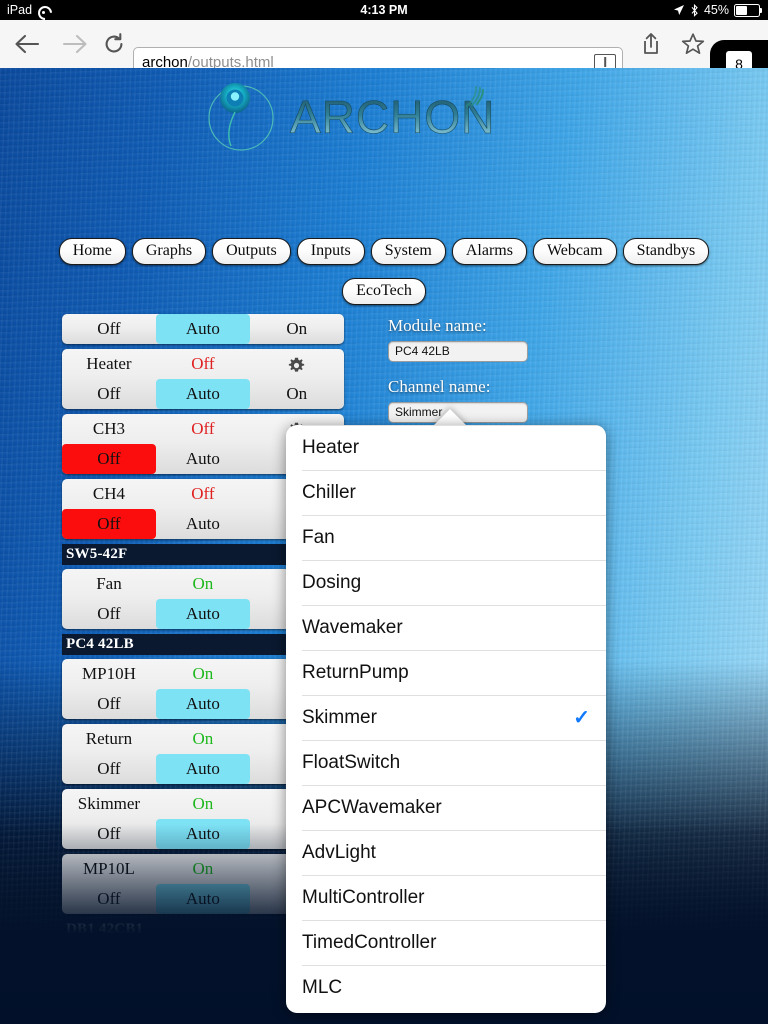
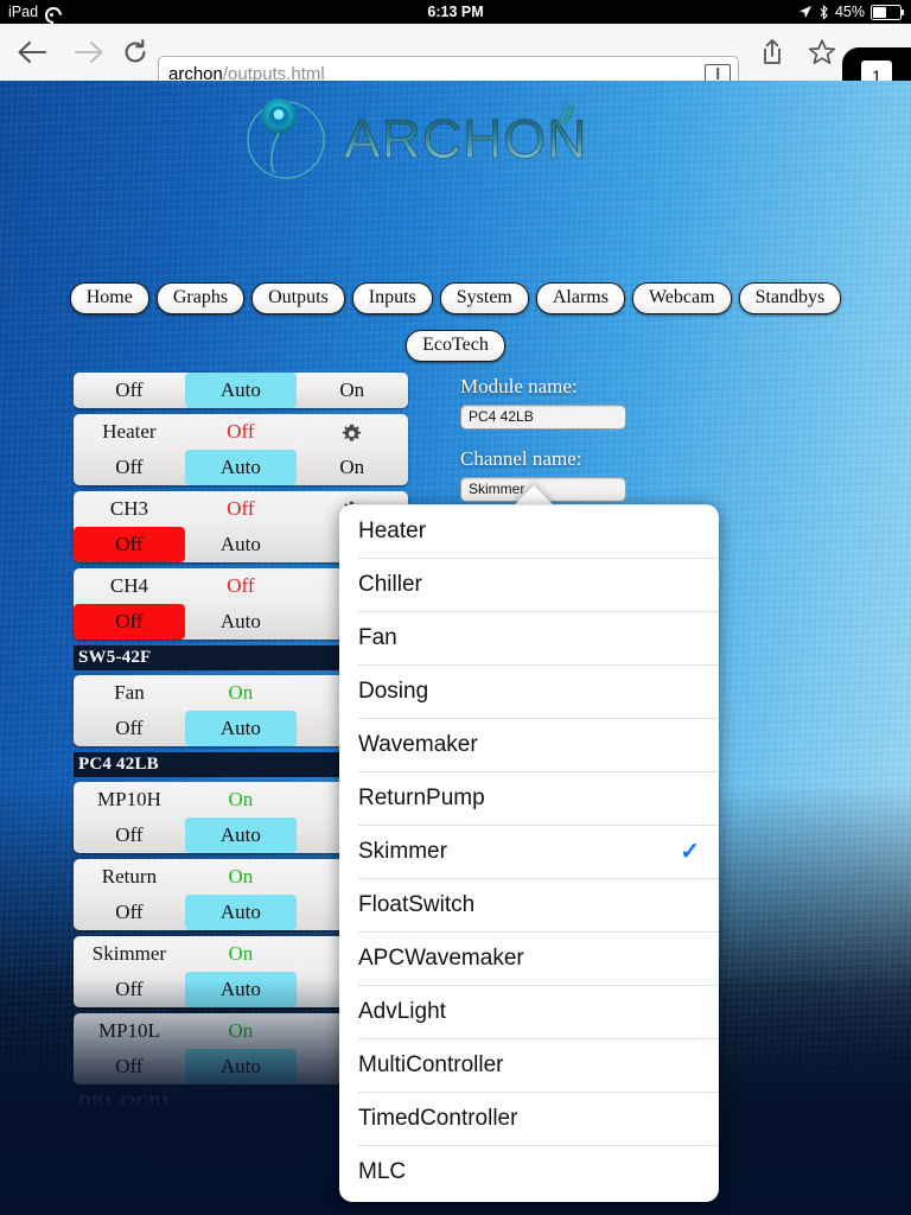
  iPad
- 4:13 PM
+ 6:13 PM
  45%
  archon
  /outputs.html
- 8
+ 1
  ARCHON
  Home Graphs Outputs Inputs System Alarms Webcam Standbys
  EcoTech
  Off
  Auto
  On
  Heater
  Off
  Off
  Auto
  On
  CH3
  Off
  Off
  Auto
  CH4
  Off
  Off
  Auto
  SW5-42F
  Fan
  On
  Off
  Auto
  PC4 42LB
  MP10H
  On
  Off
  Auto
  Return
  On
  Off
  Auto
  Skimmer
  On
  Module name:
  PC4 42LB
  Channel name:
  Skimmer
  Heater
  Chiller
  Fan
  Dosing
  Wavemaker
  ReturnPump
  Skimmer
  ✓
  FloatSwitch
  APCWavemaker
  AdvLight
  MultiController
  TimedController
  MLC
